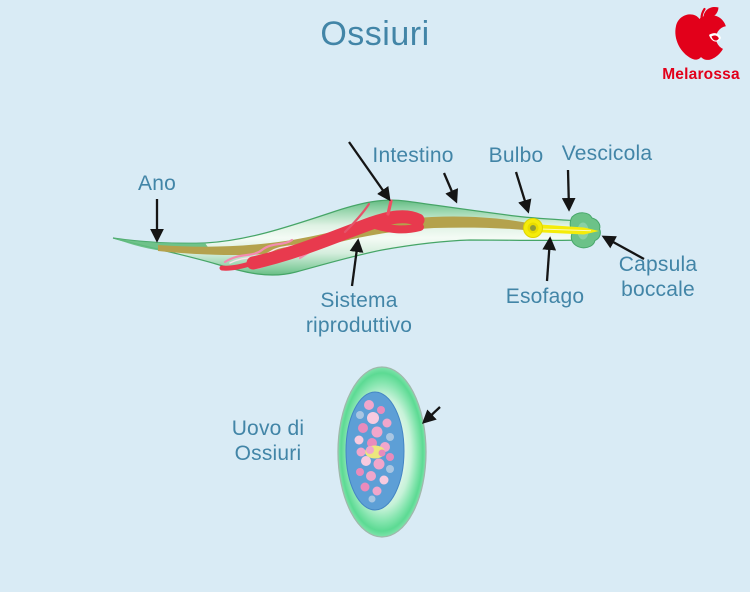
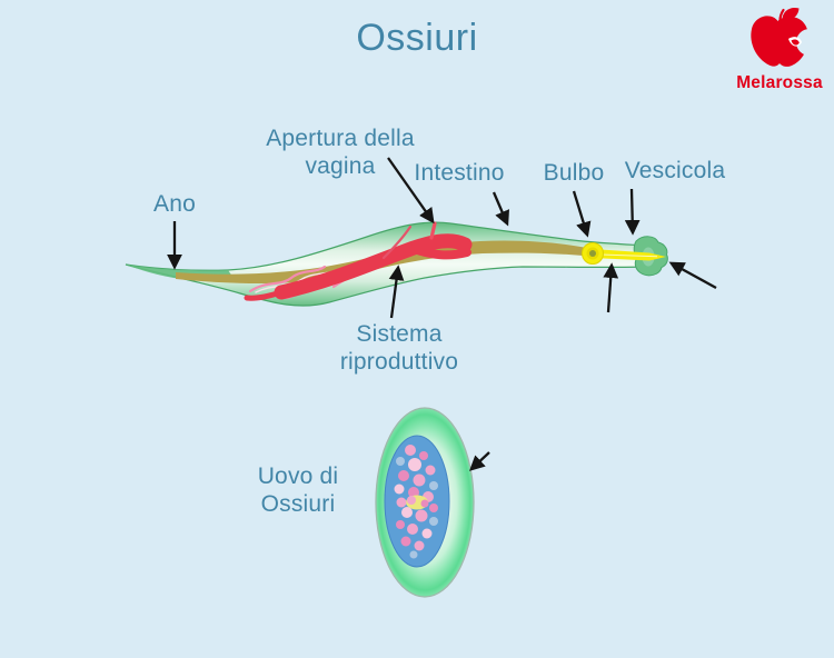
  Ossiuri
  Ano
+ Apertura della
+ vagina
  Intestino
  Bulbo
  Vescicola
- Esofago
- Capsula
- boccale
  Sistema
  riproduttivo
  Uovo di
  Ossiuri
  Melarossa
